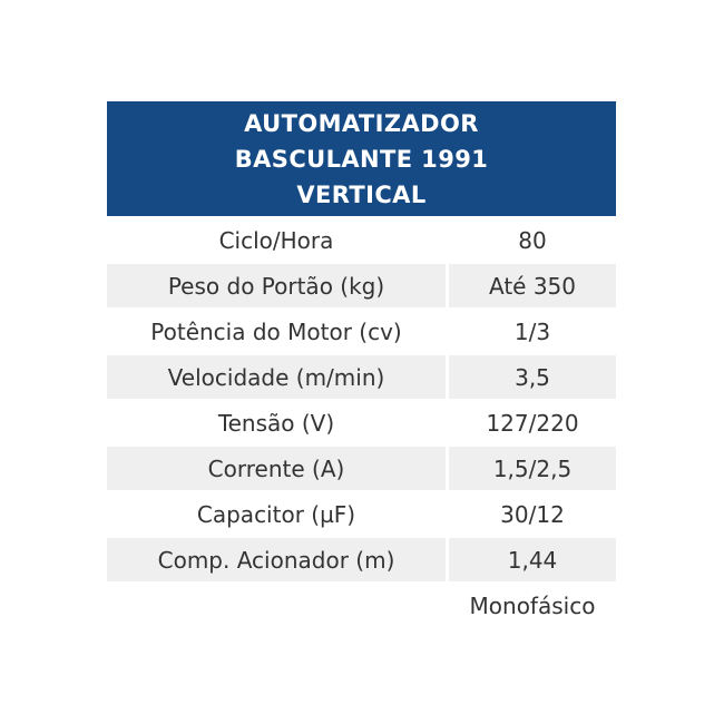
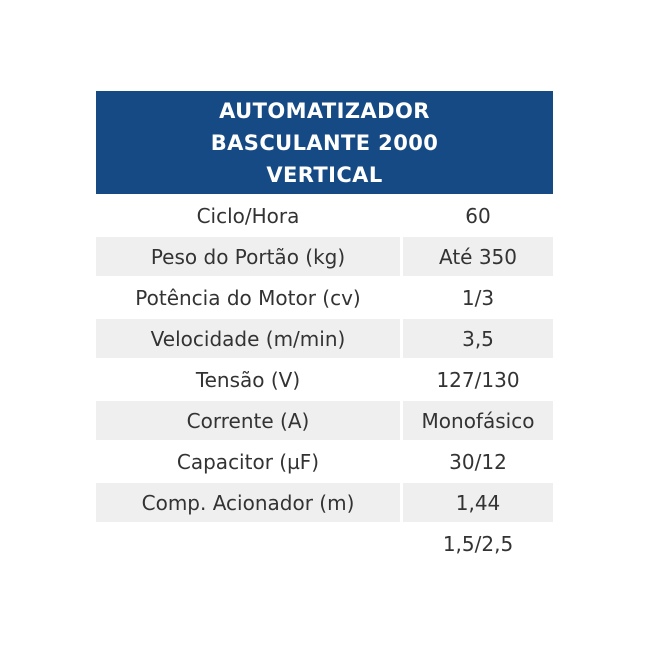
  AUTOMATIZADOR
- BASCULANTE 1991
+ BASCULANTE 2000
  VERTICAL
  Ciclo/Hora
- 80
+ 60
  Peso do Portão (kg)
  Até 350
  Potência do Motor (cv)
  1/3
  Velocidade (m/min)
  3,5
  Tensão (V)
- 127/220
+ 127/130
  Corrente (A)
- 1,5/2,5
+ Monofásico
  Capacitor (µF)
  30/12
  Comp. Acionador (m)
  1,44
- Monofásico
+ 1,5/2,5
